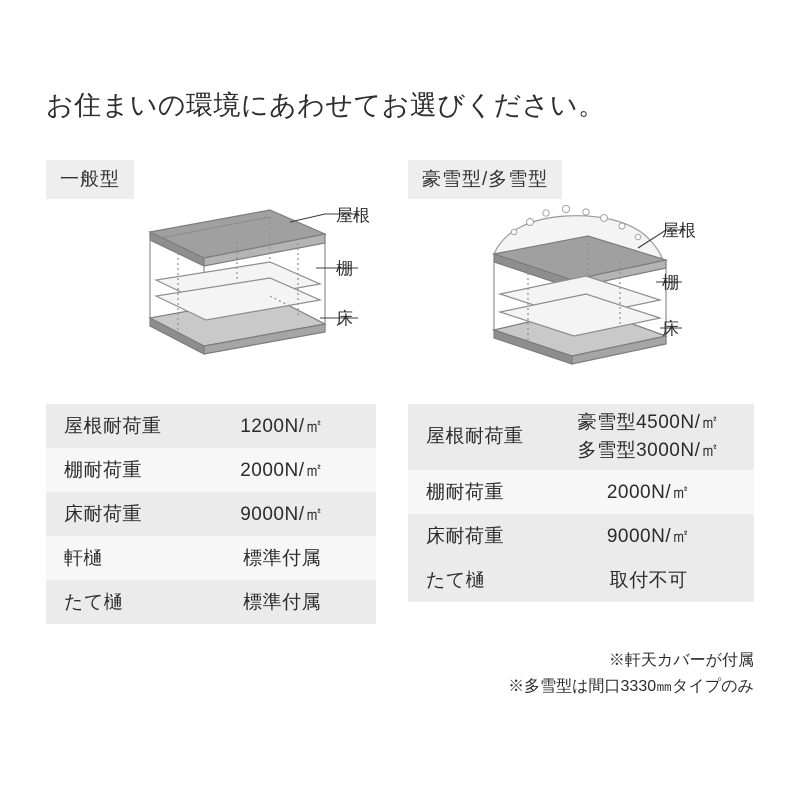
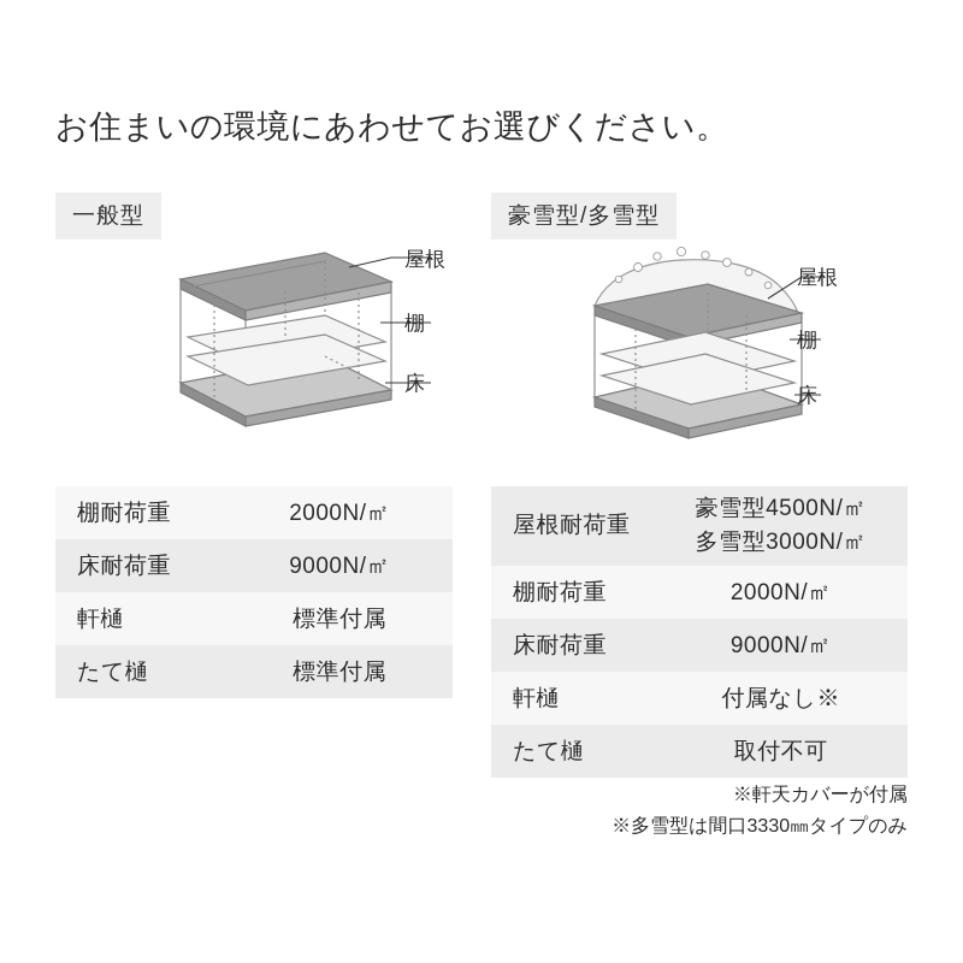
  お住まいの環境にあわせてお選びください。
  一般型
  屋根
  棚
  床
- 屋根耐荷重	1200N/㎡
  棚耐荷重	2000N/㎡
  床耐荷重	9000N/㎡
  軒樋	標準付属
  たて樋	標準付属
  豪雪型/多雪型
  屋根
  棚
  床
  屋根耐荷重	豪雪型4500N/㎡ 多雪型3000N/㎡
  棚耐荷重	2000N/㎡
  床耐荷重	9000N/㎡
+ 軒樋	付属なし※
  たて樋	取付不可
  ※軒天カバーが付属
  ※多雪型は間口3330㎜タイプのみ
